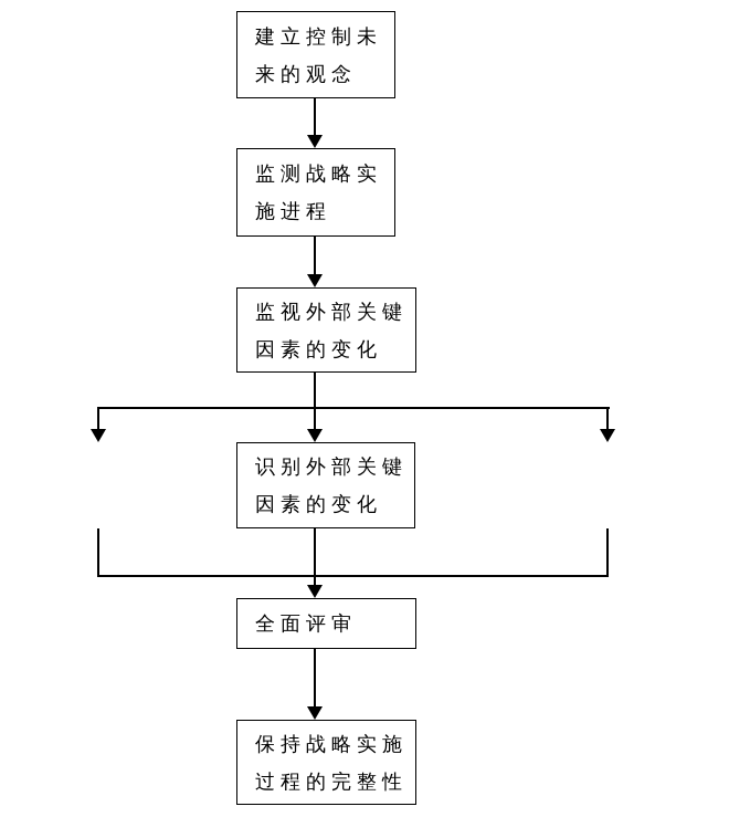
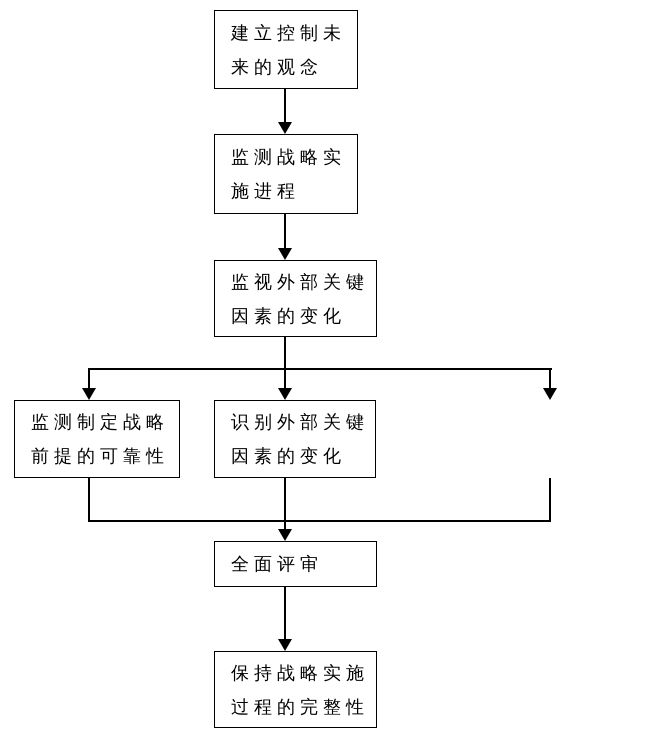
  建立控制未
  来的观念
  监测战略实
  施进程
  监视外部关键
  因素的变化
+ 监测制定战略
+ 前提的可靠性
  识别外部关键
  因素的变化
  全面评审
  保持战略实施
  过程的完整性
